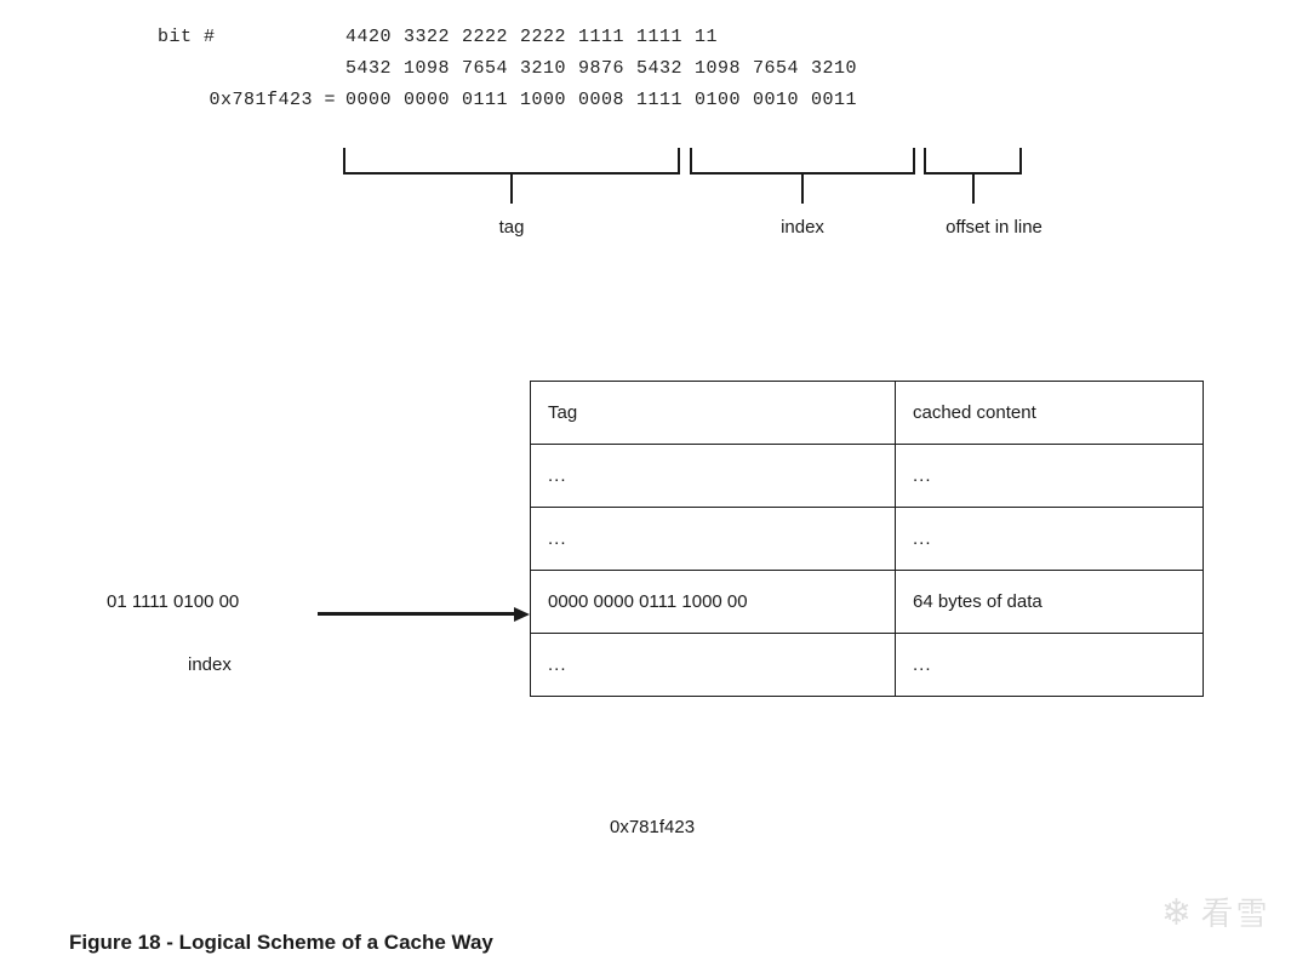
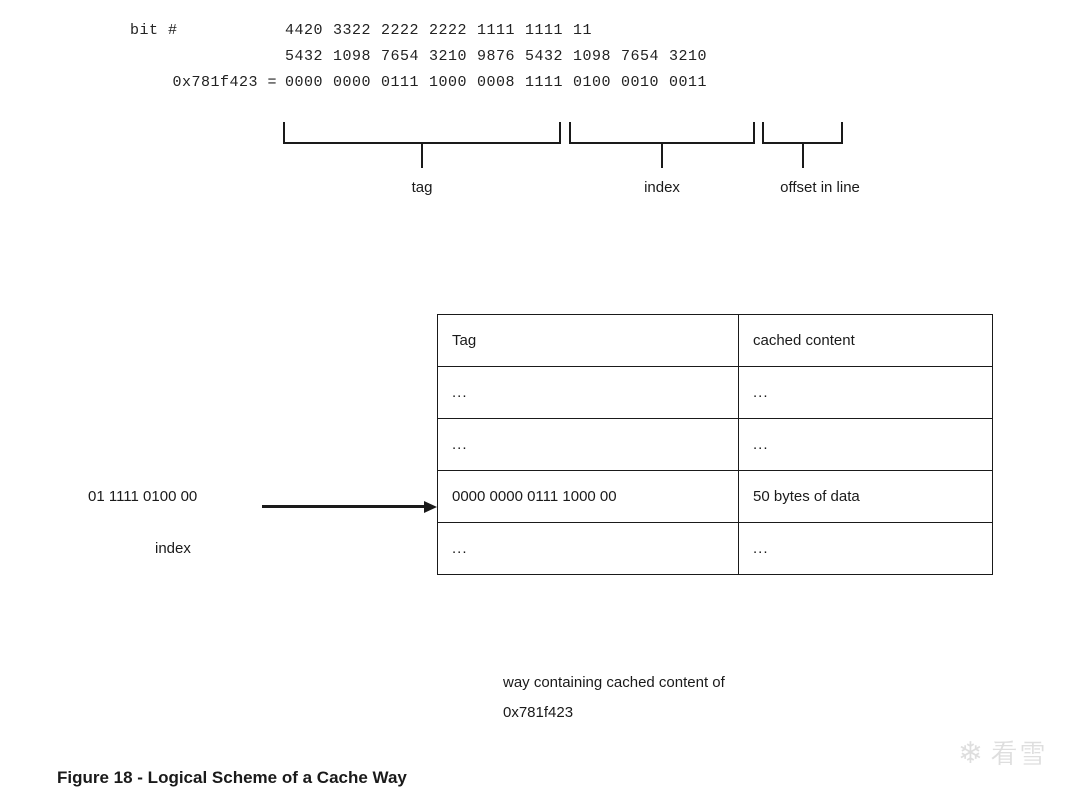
  bit #
  4420
  3322
  2222
  2222
  1111
  1111
  11
  5432
  1098
  7654
  3210
  9876
  5432
  1098
  7654
  3210
  0x781f423 =
  0000
  0000
  0111
  1000
  0008
  1111
  0100
  0010
  0011
  tag
  index
  offset in line
  Tag	cached content
  ...	...
  ...	...
- 0000 0000 0111 1000 00	64 bytes of data
+ 0000 0000 0111 1000 00	50 bytes of data
  ...	...
  01 1111 0100 00
  index
+ way containing cached content of
  0x781f423
  Figure 18 - Logical Scheme of a Cache Way
  ❄
  看雪
